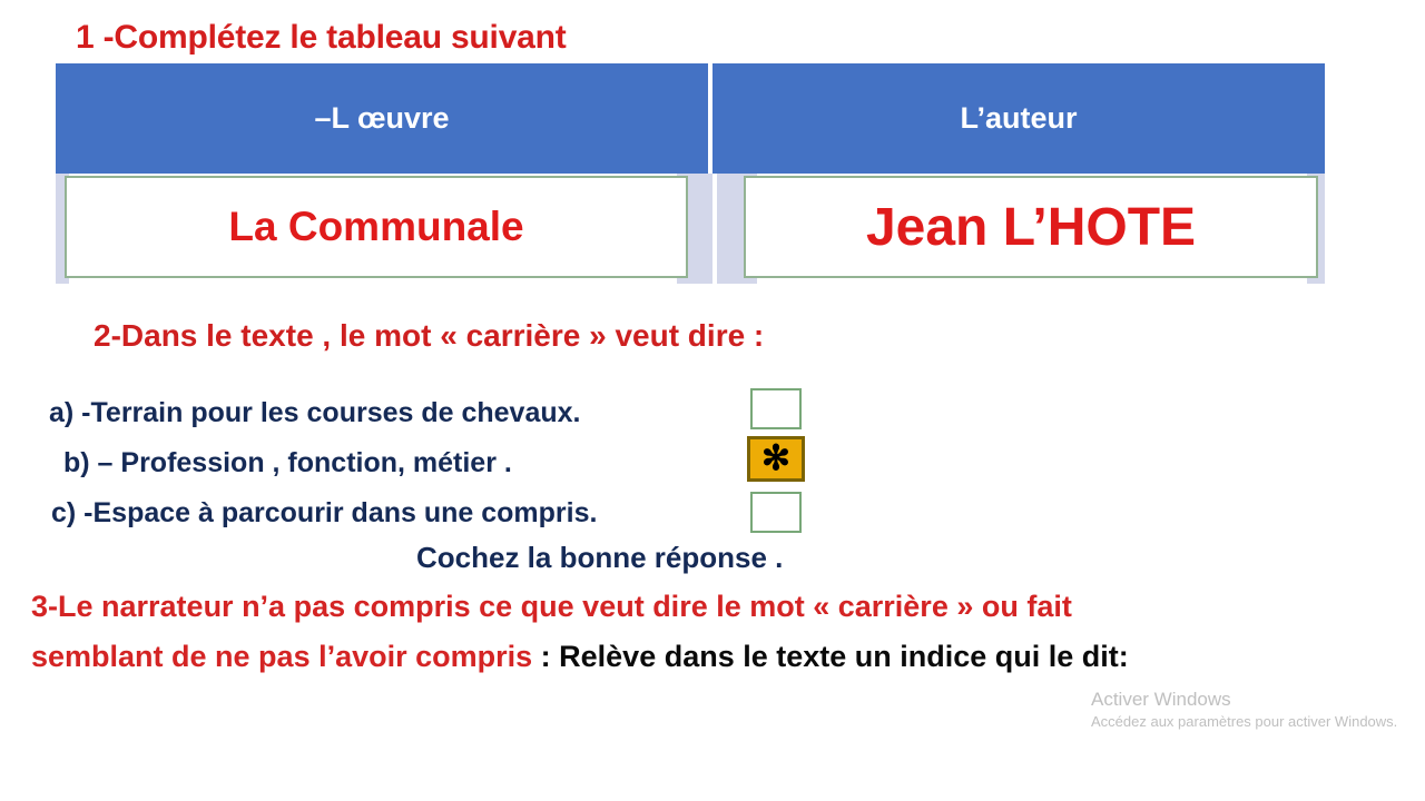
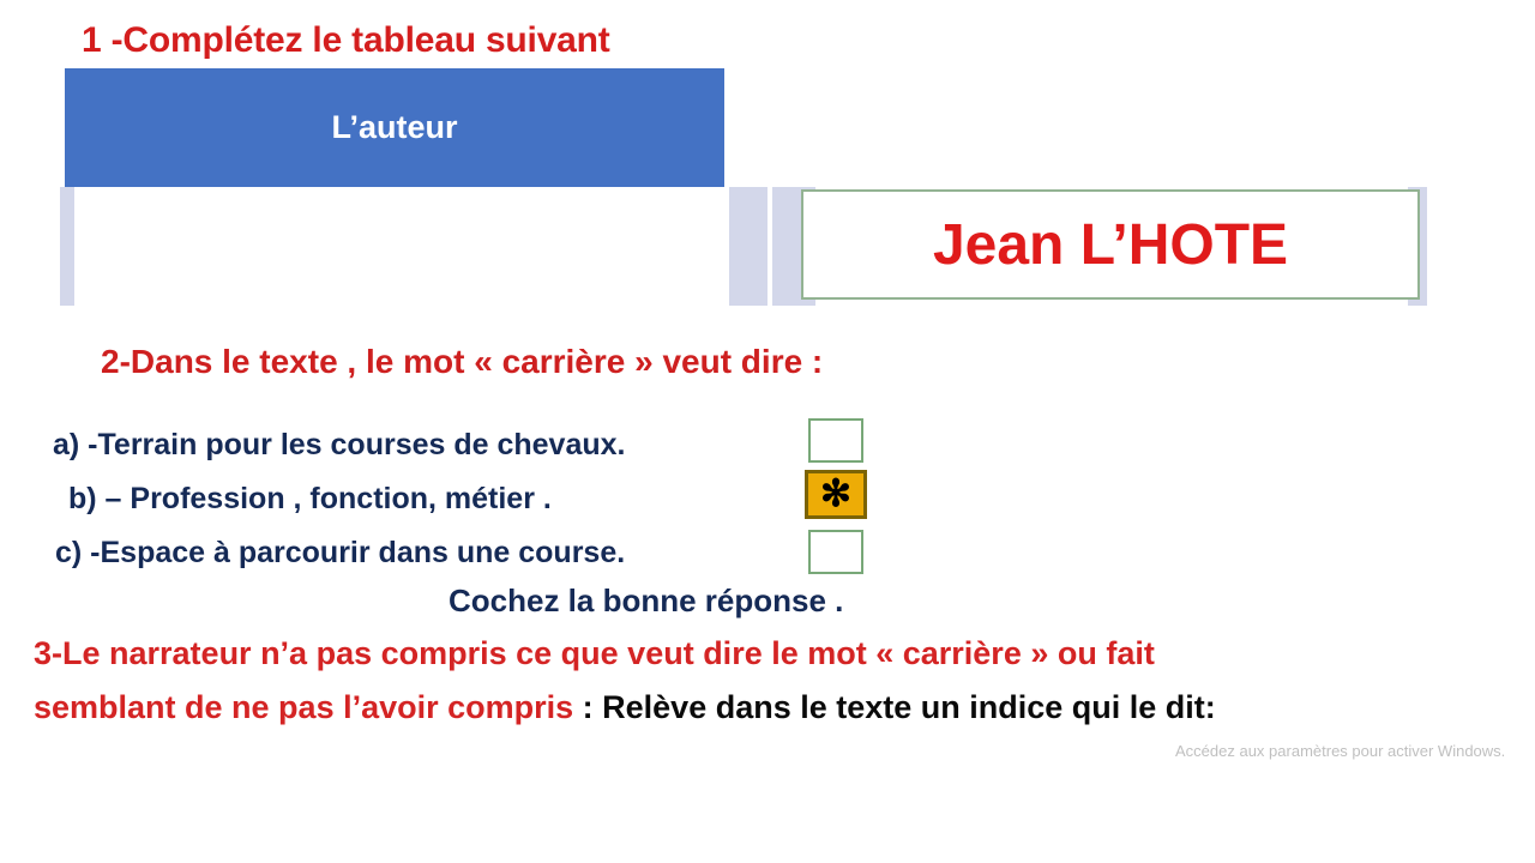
  1 -Complétez le tableau suivant
- –L œuvre
  L’auteur
- La Communale
  Jean L’HOTE
  2-Dans le texte , le mot « carrière » veut dire :
  a) -Terrain pour les courses de chevaux.
  b) – Profession , fonction, métier .
  ✻
- c) -Espace à parcourir dans une compris.
+ c) -Espace à parcourir dans une course.
  Cochez la bonne réponse .
  3-Le narrateur n’a pas compris ce que veut dire le mot « carrière » ou fait
  semblant de ne pas l’avoir compris : Relève dans le texte un indice qui le dit:
- Activer Windows
  Accédez aux paramètres pour activer Windows.
